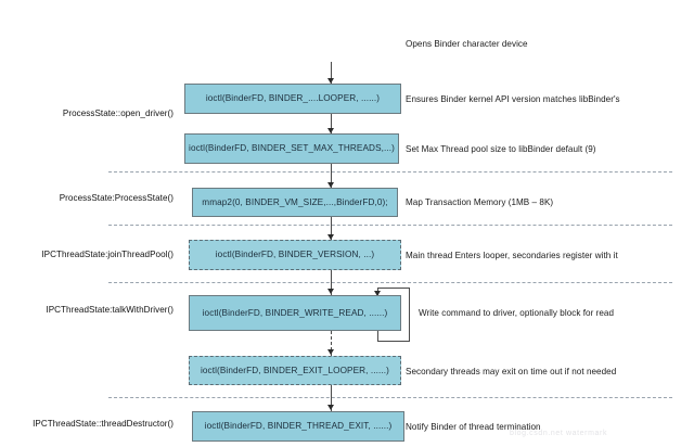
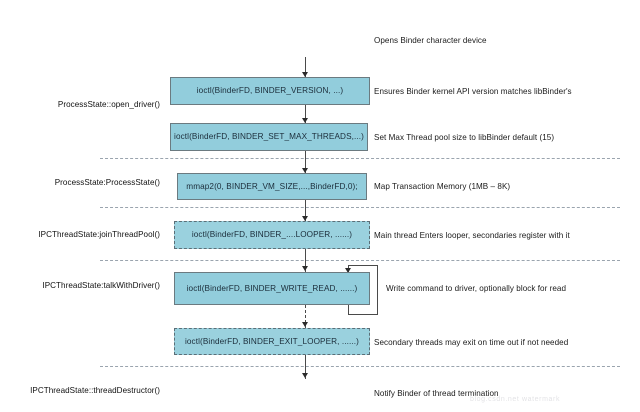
  ProcessState::open_driver()
  ProcessState:ProcessState()
  IPCThreadState:joinThreadPool()
  IPCThreadState:talkWithDriver()
  IPCThreadState::threadDestructor()
- ioctl(BinderFD, BINDER_....LOOPER, ......)
+ ioctl(BinderFD, BINDER_VERSION, ...)
  ioctl(BinderFD, BINDER_SET_MAX_THREADS,...)
  mmap2(0, BINDER_VM_SIZE,...,BinderFD,0);
- ioctl(BinderFD, BINDER_VERSION, ...)
+ ioctl(BinderFD, BINDER_....LOOPER, ......)
  ioctl(BinderFD, BINDER_WRITE_READ, ......)
  ioctl(BinderFD, BINDER_EXIT_LOOPER, ......)
- ioctl(BinderFD, BINDER_THREAD_EXIT, ......)
  Opens Binder character device
  Ensures Binder kernel API version matches libBinder's
- Set Max Thread pool size to libBinder default (9)
+ Set Max Thread pool size to libBinder default (15)
  Map Transaction Memory (1MB – 8K)
  Main thread Enters looper, secondaries register with it
  Write command to driver, optionally block for read
  Secondary threads may exit on time out if not needed
  Notify Binder of thread termination
